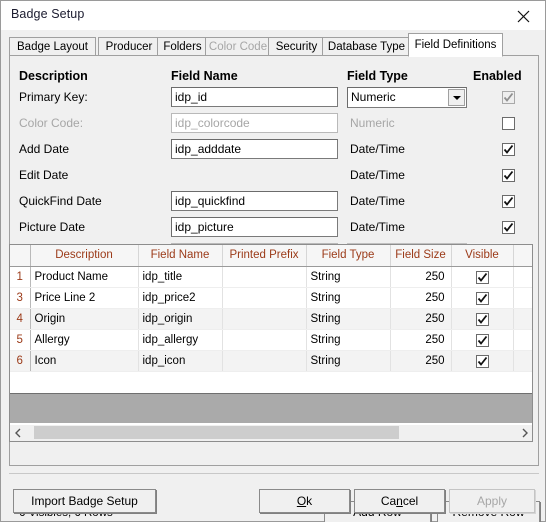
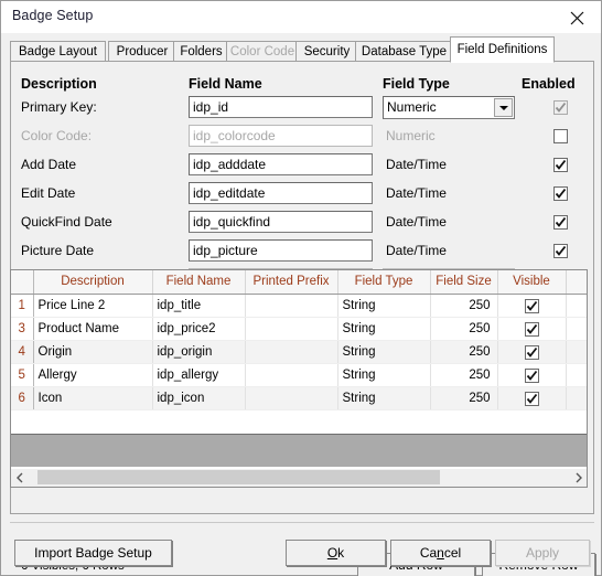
  Badge Setup
  Badge Layout
  Producer
  Folders
  Color Code
  Security
  Database Type
  Field Definitions
  Description
  Field Name
  Field Type
  Enabled
  Primary Key:
  idp_id
  Numeric
  Color Code:
  idp_colorcode
  Numeric
  Add Date
  idp_adddate
  Date/Time
  Edit Date
+ idp_editdate
  Date/Time
  QuickFind Date
  idp_quickfind
  Date/Time
  Picture Date
  idp_picture
  Date/Time
  6 Visibles, 6 Rows
  	Description	Field Name	Printed Prefix	Field Type	Field Size	Visible
- 1	Product Name	idp_title		String	250
+ 1	Price Line 2	idp_title		String	250
- 3	Price Line 2	idp_price2		String	250
+ 3	Product Name	idp_price2		String	250
  4	Origin	idp_origin		String	250
  5	Allergy	idp_allergy		String	250
  6	Icon	idp_icon		String	250
  Import Badge Setup
  Ok
  Cancel
  Apply
